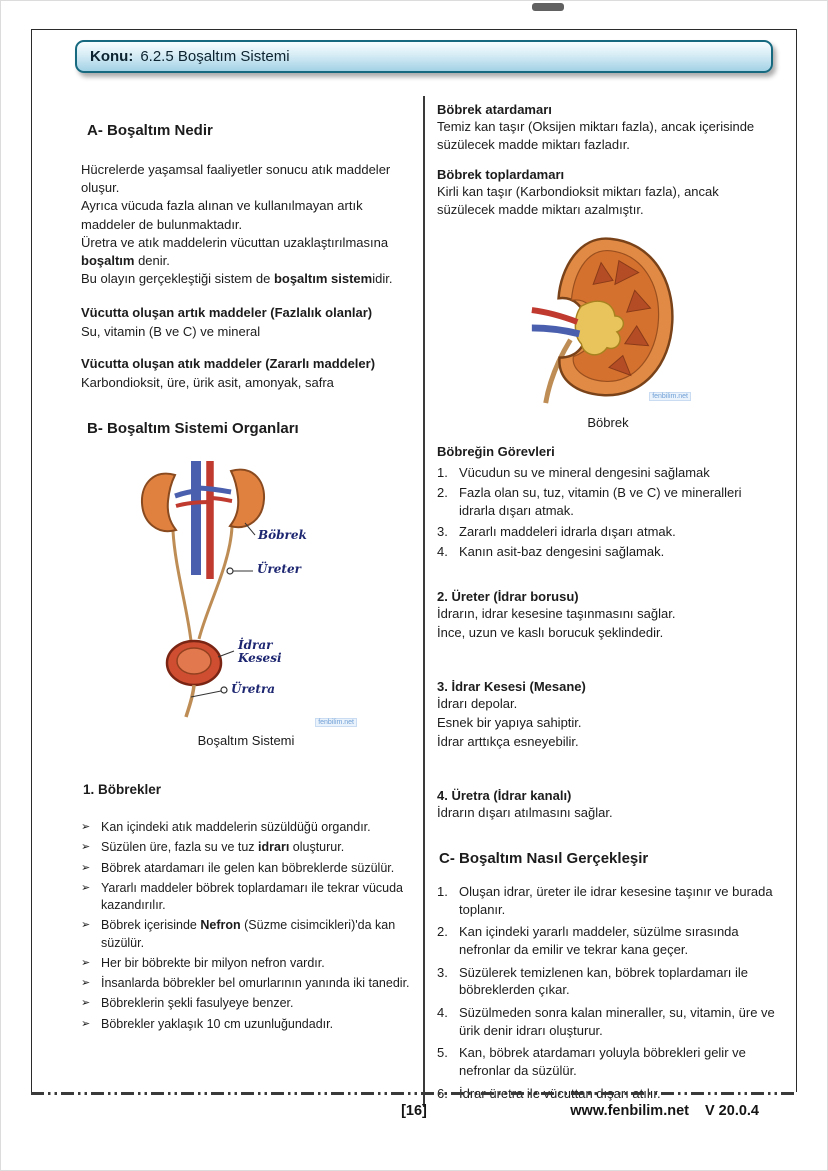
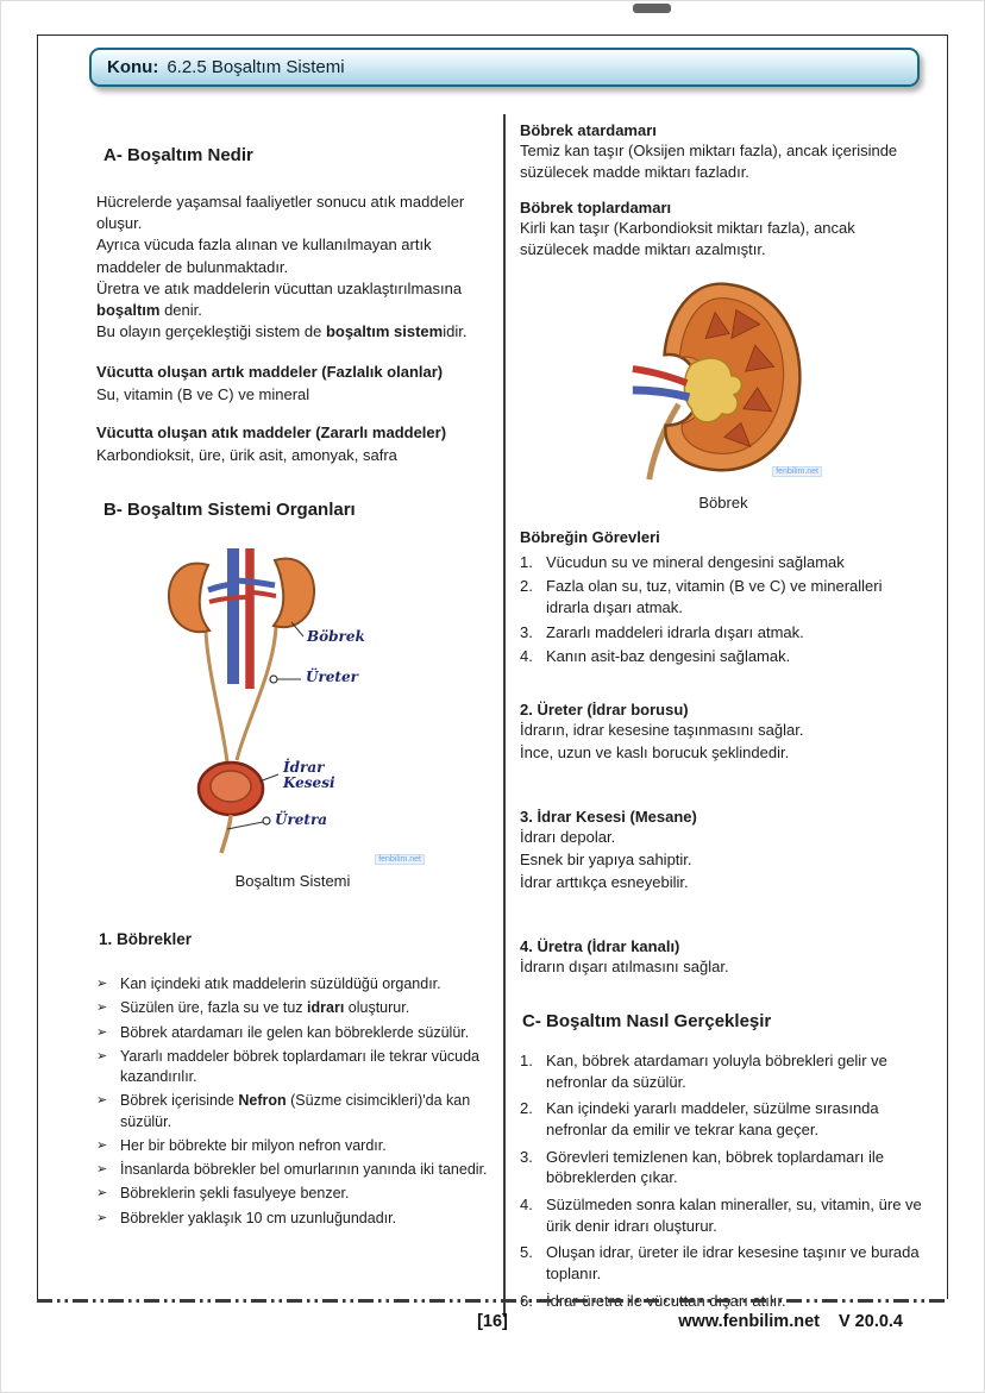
  Konu:
  6.2.5 Boşaltım Sistemi
  A- Boşaltım Nedir
  Hücrelerde yaşamsal faaliyetler sonucu atık maddeler oluşur.
  Ayrıca vücuda fazla alınan ve kullanılmayan artık maddeler de bulunmaktadır.
  Üretra ve atık maddelerin vücuttan uzaklaştırılmasına boşaltım denir.
  Bu olayın gerçekleştiği sistem de boşaltım sistemidir.
  Vücutta oluşan artık maddeler (Fazlalık olanlar)
  Su, vitamin (B ve C) ve mineral
  Vücutta oluşan atık maddeler (Zararlı maddeler)
  Karbondioksit, üre, ürik asit, amonyak, safra
  B- Boşaltım Sistemi Organları
  Böbrek
  Üreter
  İdrar
  Kesesi
  Üretra
  Boşaltım Sistemi
  1. Böbrekler
  ➢
  Kan içindeki atık maddelerin süzüldüğü organdır.
  ➢
  Süzülen üre, fazla su ve tuz idrarı oluşturur.
  ➢
  Böbrek atardamarı ile gelen kan böbreklerde süzülür.
  ➢
  Yararlı maddeler böbrek toplardamarı ile tekrar vücuda kazandırılır.
  ➢
  Böbrek içerisinde Nefron (Süzme cisimcikleri)'da kan süzülür.
  ➢
  Her bir böbrekte bir milyon nefron vardır.
  ➢
  İnsanlarda böbrekler bel omurlarının yanında iki tanedir.
  ➢
  Böbreklerin şekli fasulyeye benzer.
  ➢
  Böbrekler yaklaşık 10 cm uzunluğundadır.
  Böbrek atardamarı
  Temiz kan taşır (Oksijen miktarı fazla), ancak içerisinde süzülecek madde miktarı fazladır.
  Böbrek toplardamarı
  Kirli kan taşır (Karbondioksit miktarı fazla), ancak süzülecek madde miktarı azalmıştır.
  Böbrek
  Böbreğin Görevleri
  1.
  Vücudun su ve mineral dengesini sağlamak
  2.
  Fazla olan su, tuz, vitamin (B ve C) ve mineralleri idrarla dışarı atmak.
  3.
  Zararlı maddeleri idrarla dışarı atmak.
  4.
  Kanın asit-baz dengesini sağlamak.
  2. Üreter (İdrar borusu)
  İdrarın, idrar kesesine taşınmasını sağlar.
  İnce, uzun ve kaslı borucuk şeklindedir.
  3. İdrar Kesesi (Mesane)
  İdrarı depolar.
  Esnek bir yapıya sahiptir.
  İdrar arttıkça esneyebilir.
  4. Üretra (İdrar kanalı)
  İdrarın dışarı atılmasını sağlar.
  C- Boşaltım Nasıl Gerçekleşir
  1.
- Oluşan idrar, üreter ile idrar kesesine taşınır ve burada toplanır.
+ Kan, böbrek atardamarı yoluyla böbrekleri gelir ve nefronlar da süzülür.
  2.
  Kan içindeki yararlı maddeler, süzülme sırasında nefronlar da emilir ve tekrar kana geçer.
  3.
- Süzülerek temizlenen kan, böbrek toplardamarı ile böbreklerden çıkar.
+ Görevleri temizlenen kan, böbrek toplardamarı ile böbreklerden çıkar.
  4.
  Süzülmeden sonra kalan mineraller, su, vitamin, üre ve ürik denir idrarı oluşturur.
  5.
- Kan, böbrek atardamarı yoluyla böbrekleri gelir ve nefronlar da süzülür.
+ Oluşan idrar, üreter ile idrar kesesine taşınır ve burada toplanır.
  [16]
  www.fenbilim.net V 20.0.4
